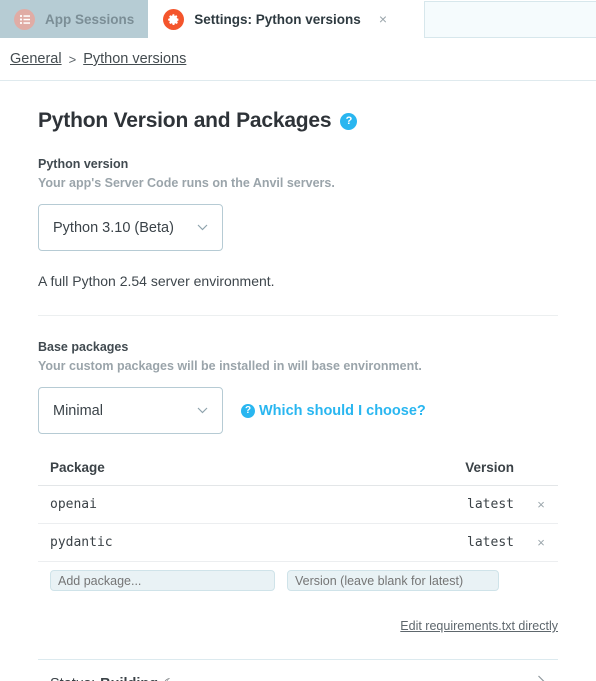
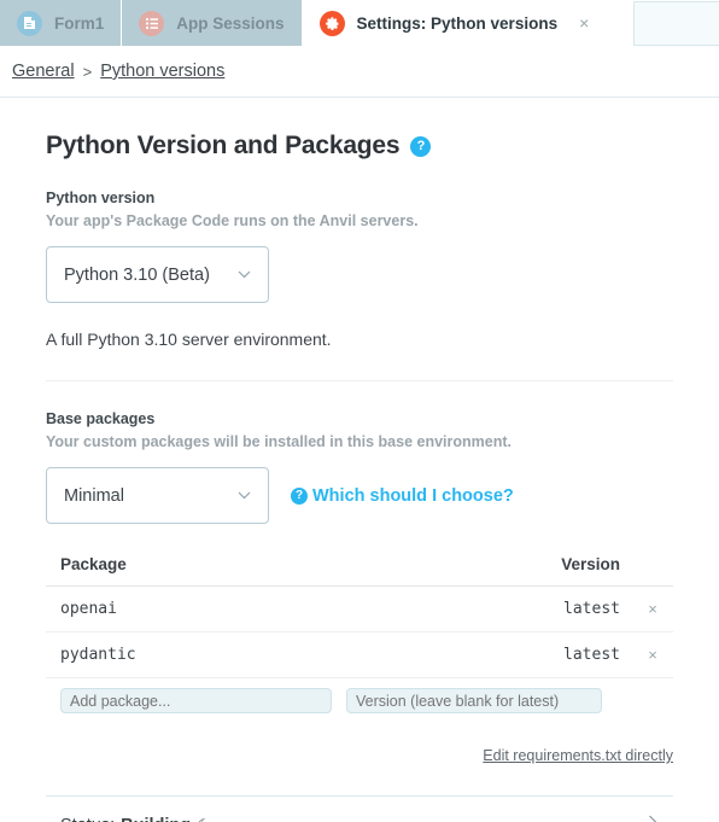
+ Form1
  App Sessions
  Settings: Python versions
  ×
  General
  >
  Python versions
  Python Version and Packages
  ?
  Python version
- Your app's Server Code runs on the Anvil servers.
+ Your app's Package Code runs on the Anvil servers.
  Python 3.10 (Beta)
- A full Python 2.54 server environment.
+ A full Python 3.10 server environment.
  Base packages
- Your custom packages will be installed in will base environment.
+ Your custom packages will be installed in this base environment.
  Minimal
  ?
  Which should I choose?
  Package	Version
  openai	latest	×
  pydantic	latest	×
  Add package...
  Version (leave blank for latest)
  Edit requirements.txt directly
